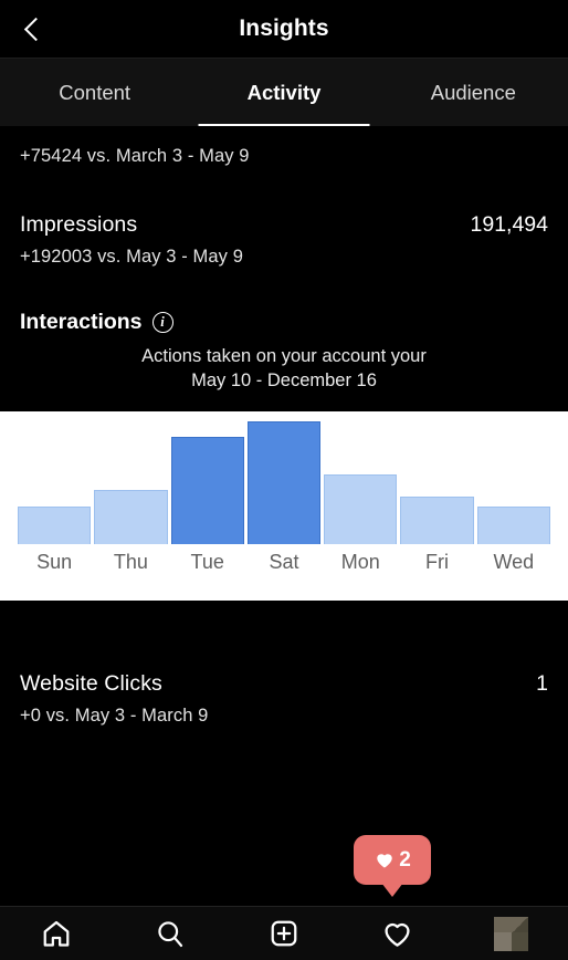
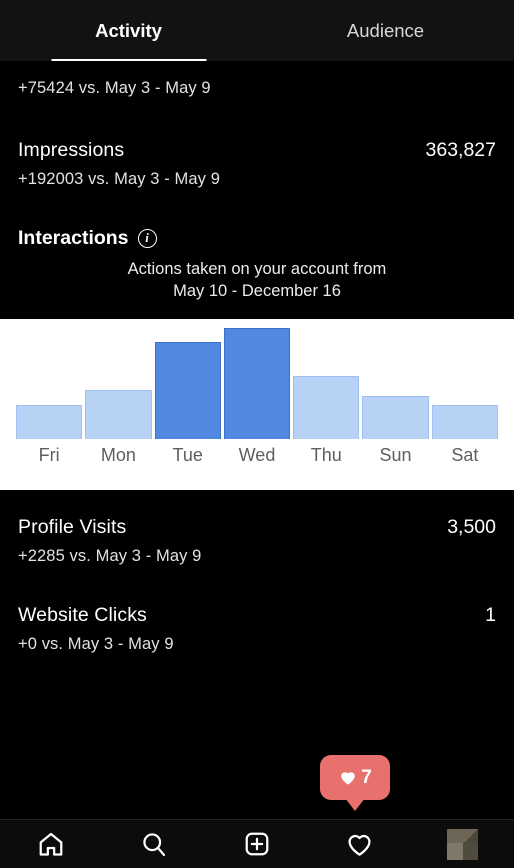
- Insights
- Content
  Activity
  Audience
- +75424 vs. March 3 - May 9
+ +75424 vs. May 3 - May 9
  Impressions
- 191,494
+ 363,827
  +192003 vs. May 3 - May 9
  Interactions
  i
- Actions taken on your account your
+ Actions taken on your account from
  May 10 - December 16
- Sun
+ Fri
- Thu
+ Mon
  Tue
- Sat
+ Wed
- Mon
+ Thu
- Fri
+ Sun
- Wed
+ Sat
+ Profile Visits
+ 3,500
+ +2285 vs. May 3 - May 9
  Website Clicks
  1
- +0 vs. May 3 - March 9
+ +0 vs. May 3 - May 9
- 2
+ 7
